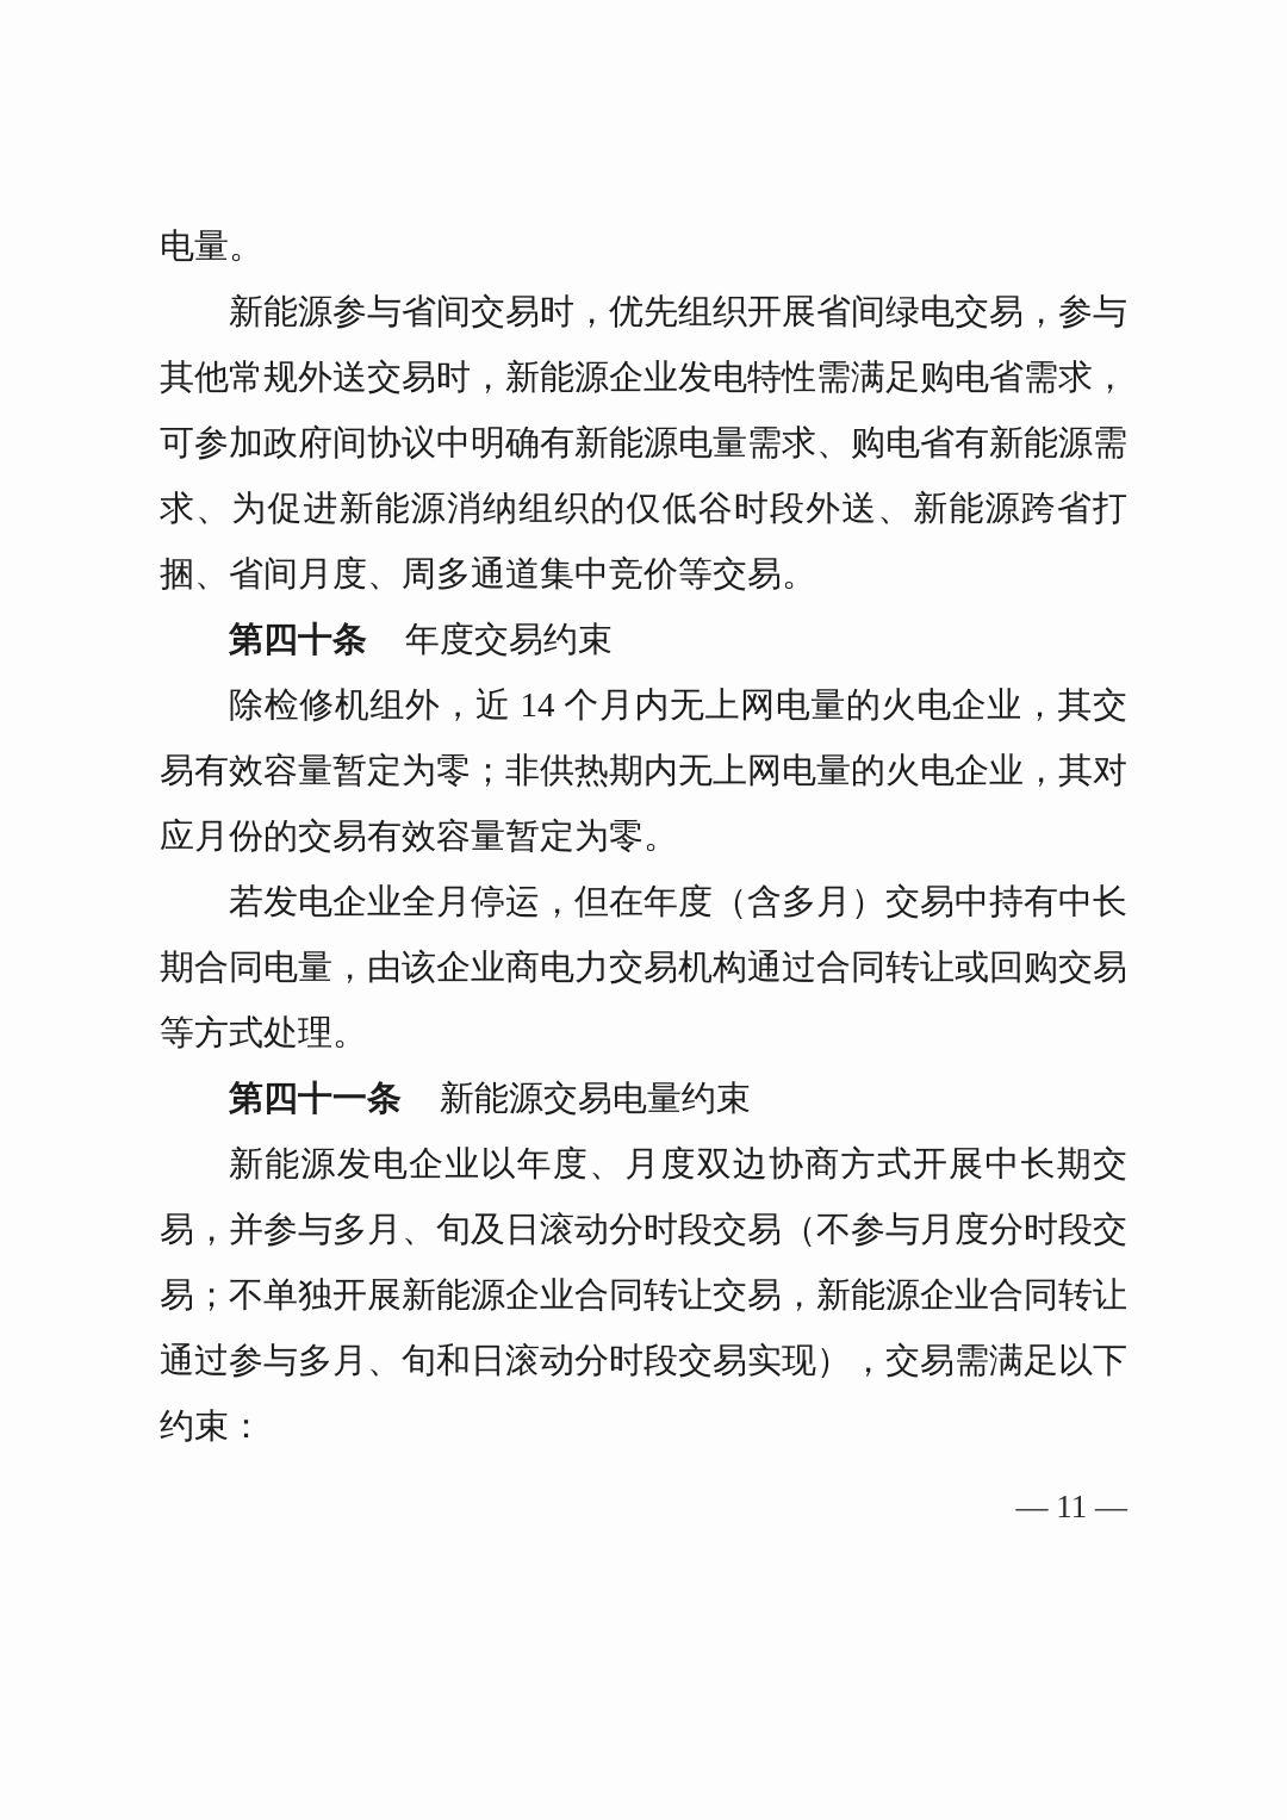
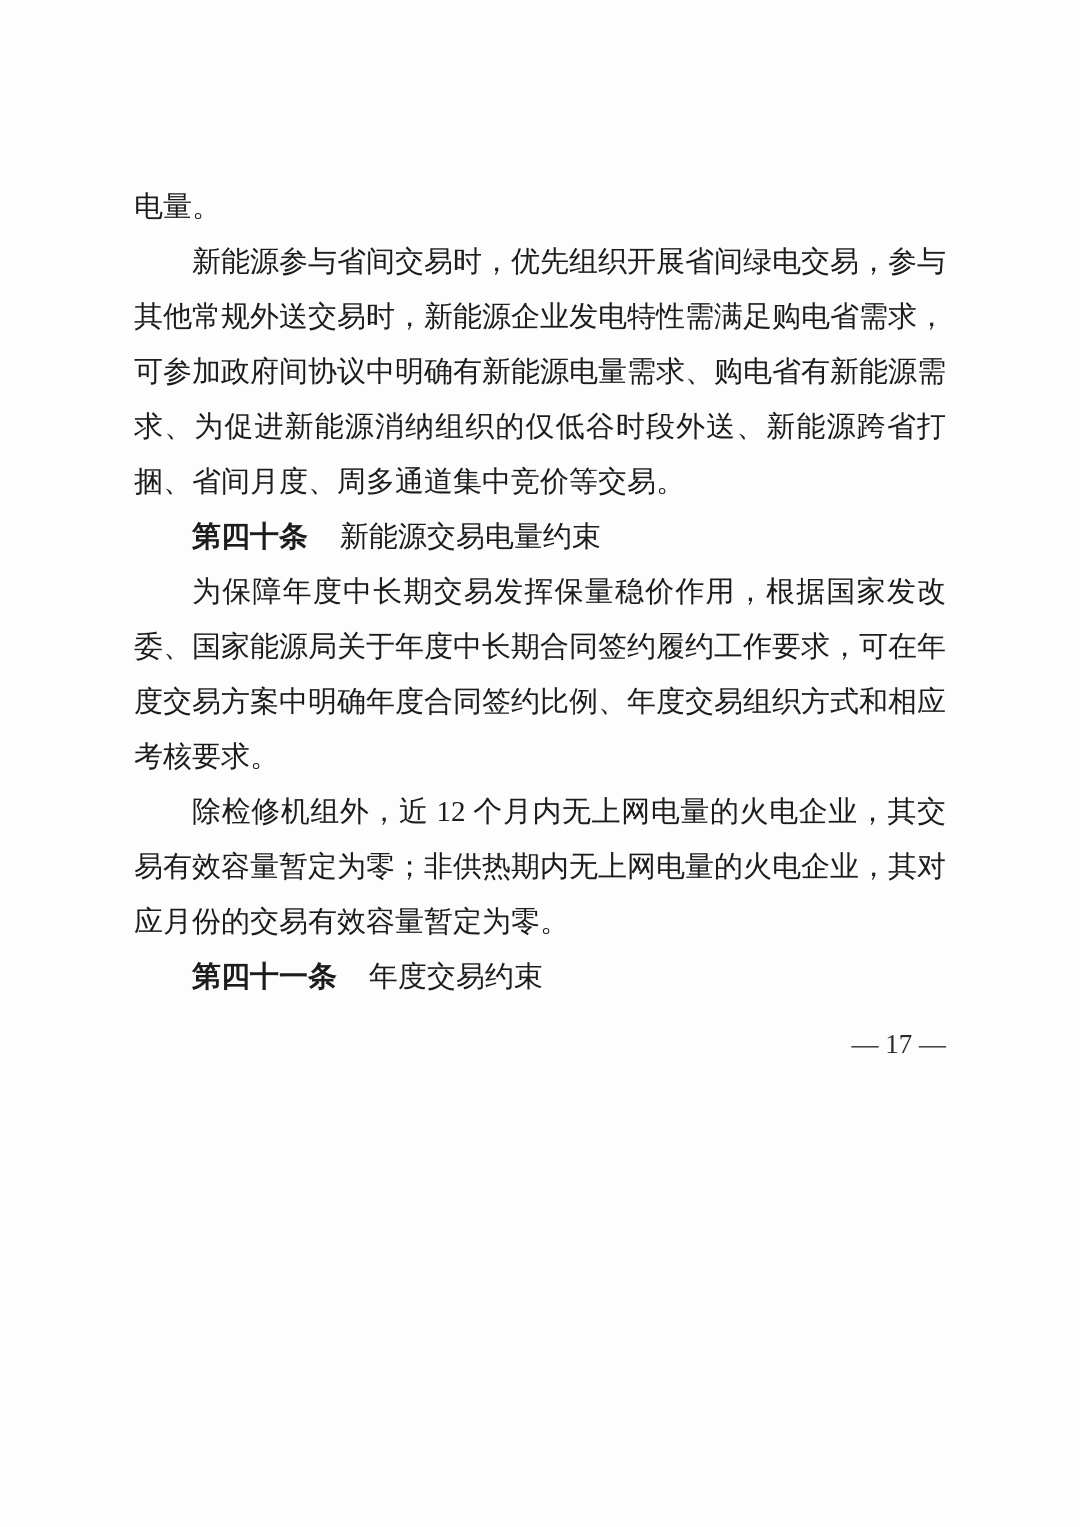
  电量。
  新能源参与省间交易时，优先组织开展省间绿电交易，参与其他常规外送交易时，新能源企业发电特性需满足购电省需求，可参加政府间协议中明确有新能源电量需求、购电省有新能源需求、为促进新能源消纳组织的仅低谷时段外送、新能源跨省打捆、省间月度、周多通道集中竞价等交易。
- 第四十条 年度交易约束
+ 第四十条 新能源交易电量约束
+ 为保障年度中长期交易发挥保量稳价作用，根据国家发改委、国家能源局关于年度中长期合同签约履约工作要求，可在年度交易方案中明确年度合同签约比例、年度交易组织方式和相应考核要求。
- 除检修机组外，近 14 个月内无上网电量的火电企业，其交易有效容量暂定为零；非供热期内无上网电量的火电企业，其对应月份的交易有效容量暂定为零。
+ 除检修机组外，近 12 个月内无上网电量的火电企业，其交易有效容量暂定为零；非供热期内无上网电量的火电企业，其对应月份的交易有效容量暂定为零。
- 若发电企业全月停运，但在年度（含多月）交易中持有中长期合同电量，由该企业商电力交易机构通过合同转让或回购交易等方式处理。
- 第四十一条 新能源交易电量约束
+ 第四十一条 年度交易约束
- 新能源发电企业以年度、月度双边协商方式开展中长期交易，并参与多月、旬及日滚动分时段交易（不参与月度分时段交易；不单独开展新能源企业合同转让交易，新能源企业合同转让通过参与多月、旬和日滚动分时段交易实现），交易需满足以下约束：
- — 11 —
+ — 17 —
